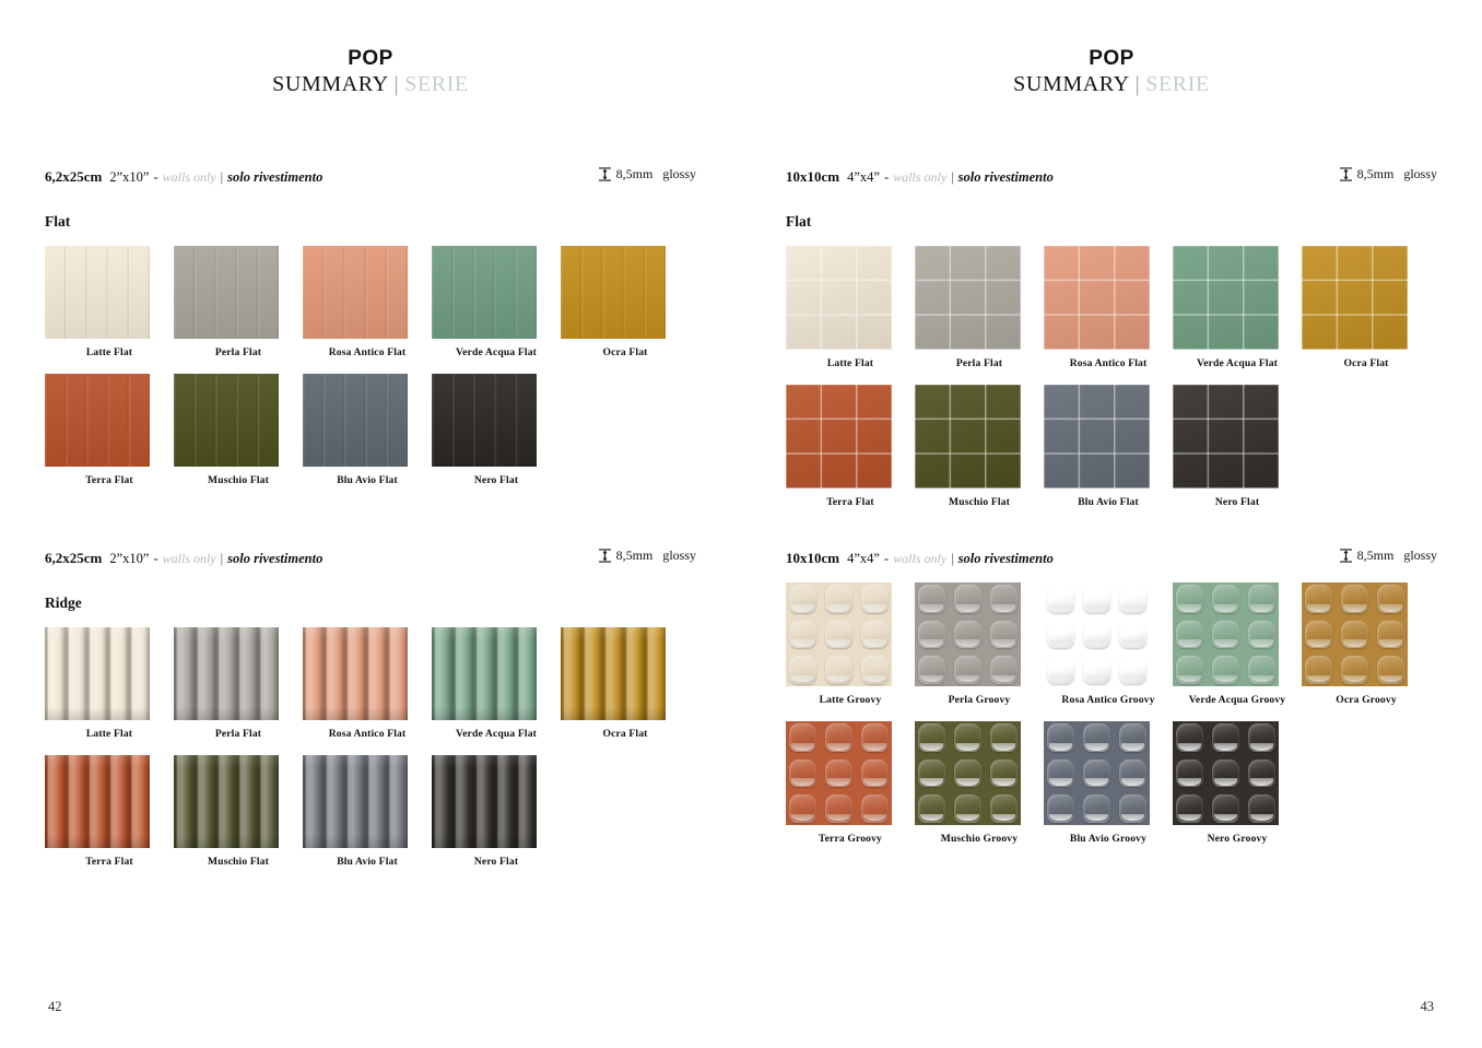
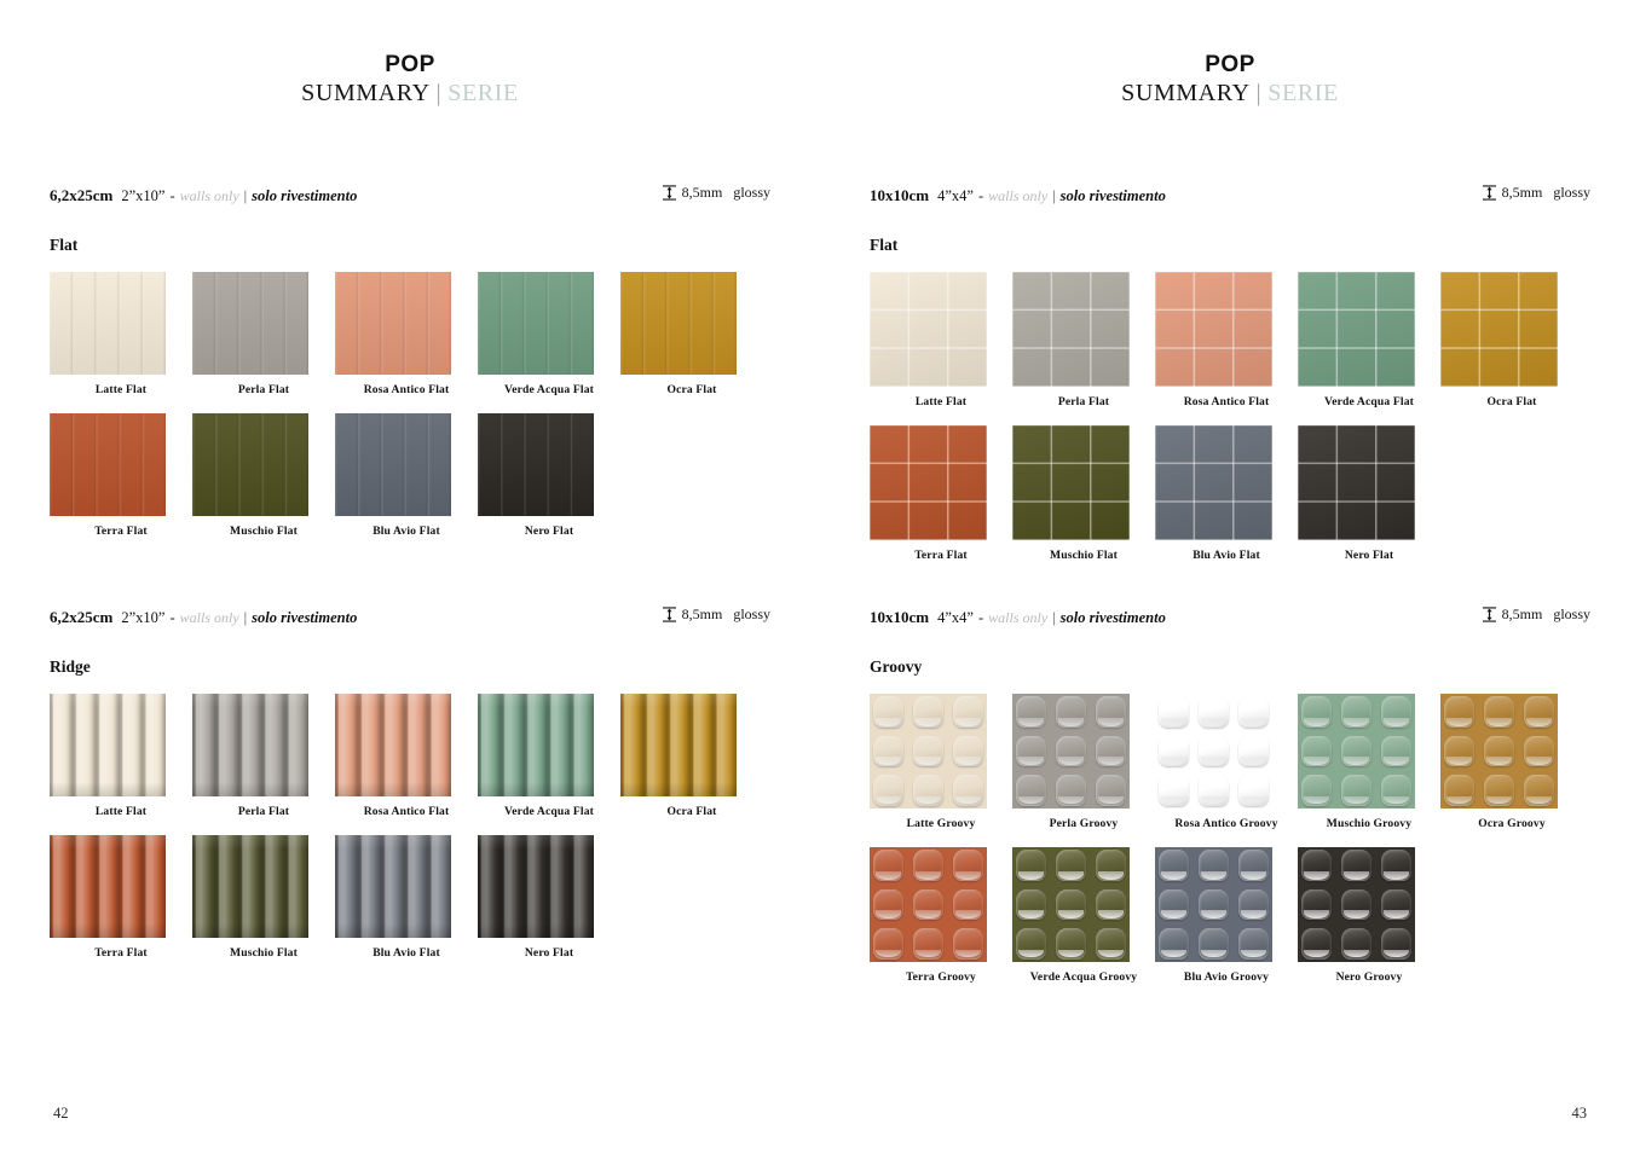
  POP
  SUMMARY | SERIE
  6,2x25cm
  2”x10”
  -
  walls only
  |
  solo rivestimento
  8,5mm
  glossy
  Flat
  Latte Flat
  Perla Flat
  Rosa Antico Flat
  Verde Acqua Flat
  Ocra Flat
  Terra Flat
  Muschio Flat
  Blu Avio Flat
  Nero Flat
  6,2x25cm
  2”x10”
  -
  walls only
  |
  solo rivestimento
  8,5mm
  glossy
  Ridge
  Latte Flat
  Perla Flat
  Rosa Antico Flat
  Verde Acqua Flat
  Ocra Flat
  Terra Flat
  Muschio Flat
  Blu Avio Flat
  Nero Flat
  42
  POP
  SUMMARY | SERIE
  10x10cm
  4”x4”
  -
  walls only
  |
  solo rivestimento
  8,5mm
  glossy
  Flat
  Latte Flat
  Perla Flat
  Rosa Antico Flat
  Verde Acqua Flat
  Ocra Flat
  Terra Flat
  Muschio Flat
  Blu Avio Flat
  Nero Flat
  10x10cm
  4”x4”
  -
  walls only
  |
  solo rivestimento
  8,5mm
  glossy
+ Groovy
  Latte Groovy
  Perla Groovy
  Rosa Antico Groovy
- Verde Acqua Groovy
+ Muschio Groovy
  Ocra Groovy
  Terra Groovy
- Muschio Groovy
+ Verde Acqua Groovy
  Blu Avio Groovy
  Nero Groovy
  43
